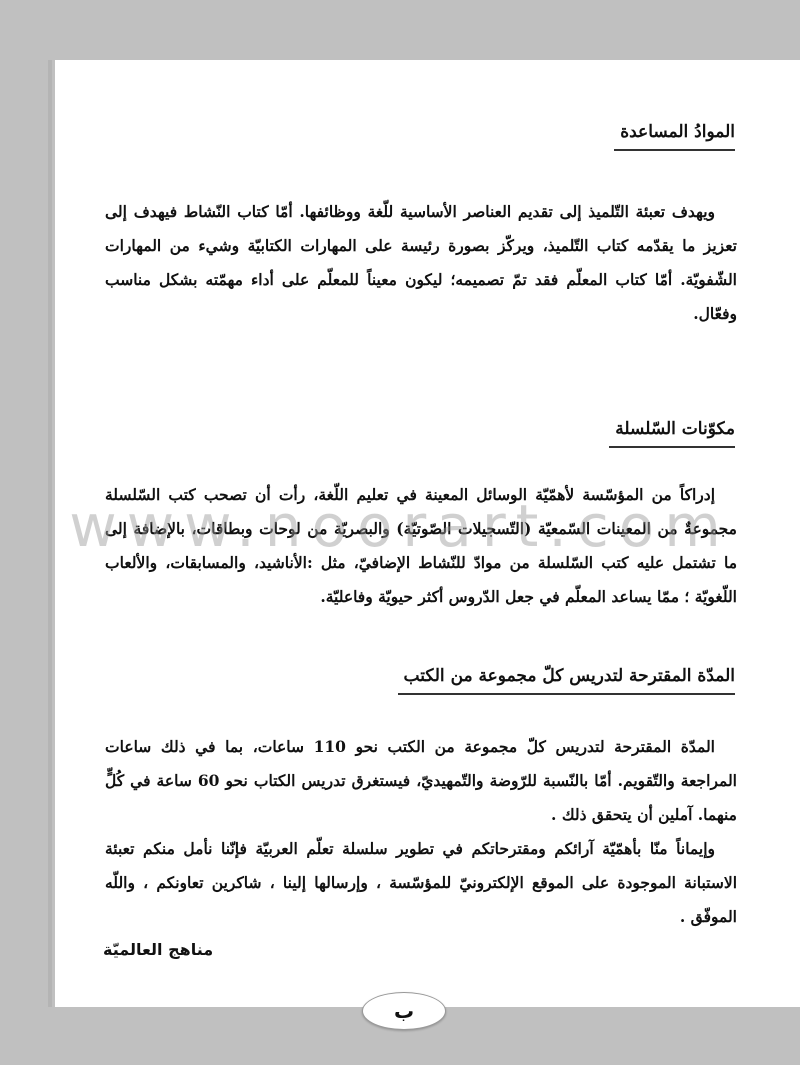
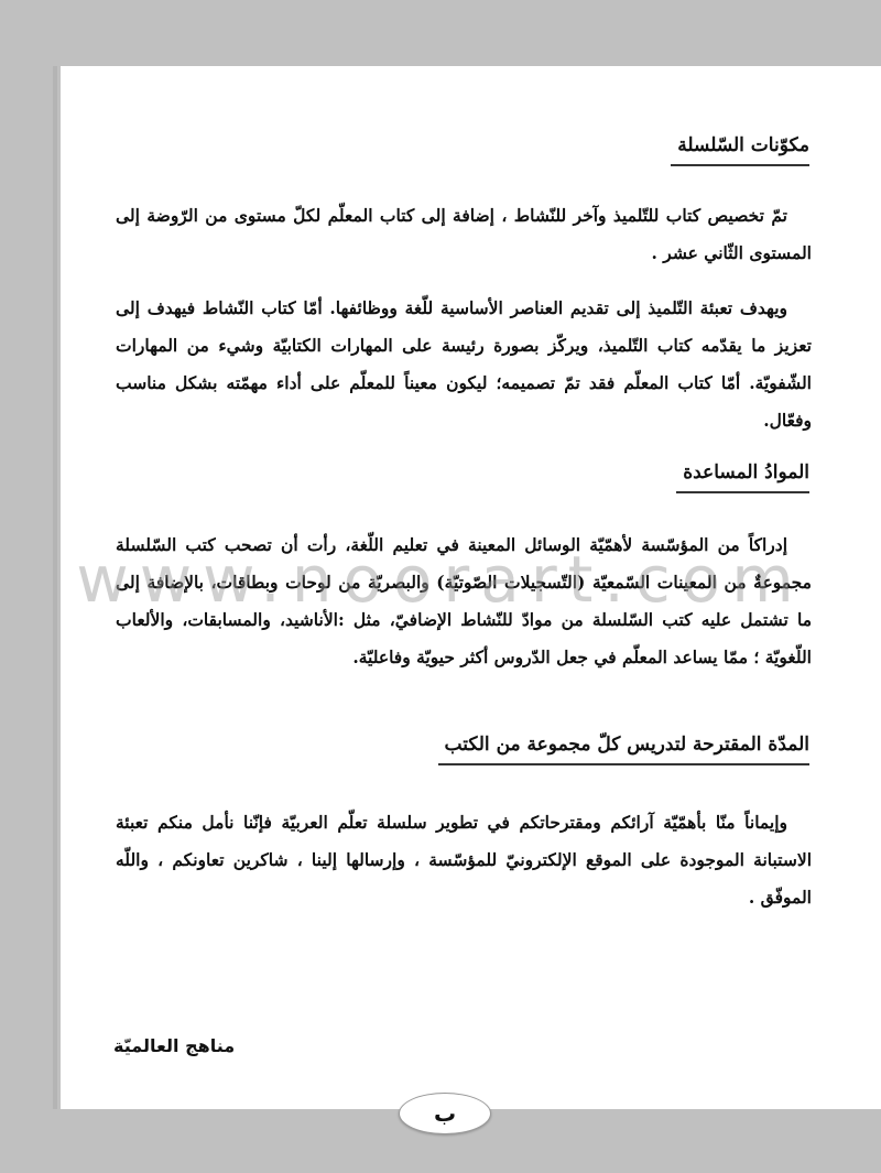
- الموادُ المساعدة
+ مكوّنات السّلسلة
+ تمّ تخصيص كتاب للتّلميذ وآخر للنّشاط ، إضافة إلى كتاب المعلّم لكلّ مستوى من الرّوضة إلى المستوى الثّاني عشر .
  ويهدف تعبئة التّلميذ إلى تقديم العناصر الأساسية للّغة ووظائفها. أمّا كتاب النّشاط فيهدف إلى تعزيز ما يقدّمه كتاب التّلميذ، ويركّز بصورة رئيسة على المهارات الكتابيّة وشيء من المهارات الشّفويّة. أمّا كتاب المعلّم فقد تمّ تصميمه؛ ليكون معيناً للمعلّم على أداء مهمّته بشكل مناسب وفعّال.
- مكوّنات السّلسلة
+ الموادُ المساعدة
  إدراكاً من المؤسّسة لأهمّيّة الوسائل المعينة في تعليم اللّغة، رأت أن تصحب كتب السّلسلة مجموعةٌ من المعينات السّمعيّة (التّسجيلات الصّوتيّة) والبصريّة من لوحات وبطاقات، بالإضافة إلى ما تشتمل عليه كتب السّلسلة من موادّ للنّشاط الإضافيّ، مثل :الأناشيد، والمسابقات، والألعاب اللّغويّة ؛ ممّا يساعد المعلّم في جعل الدّروس أكثر حيويّة وفاعليّة.
  المدّة المقترحة لتدريس كلّ مجموعة من الكتب
- المدّة المقترحة لتدريس كلّ مجموعة من الكتب نحو 110 ساعات، بما في ذلك ساعات المراجعة والتّقويم. أمّا بالنّسبة للرّوضة والتّمهيديّ، فيستغرق تدريس الكتاب نحو 60 ساعة في كُلٍّ منهما. آملين أن يتحقق ذلك .
  وإيماناً منّا بأهمّيّة آرائكم ومقترحاتكم في تطوير سلسلة تعلّم العربيّة فإنّنا نأمل منكم تعبئة الاستبانة الموجودة على الموقع الإلكترونيّ للمؤسّسة ، وإرسالها إلينا ، شاكرين تعاونكم ، واللّه الموفّق .
  مناهج العالميّة
  ب
  www.noorart.com
